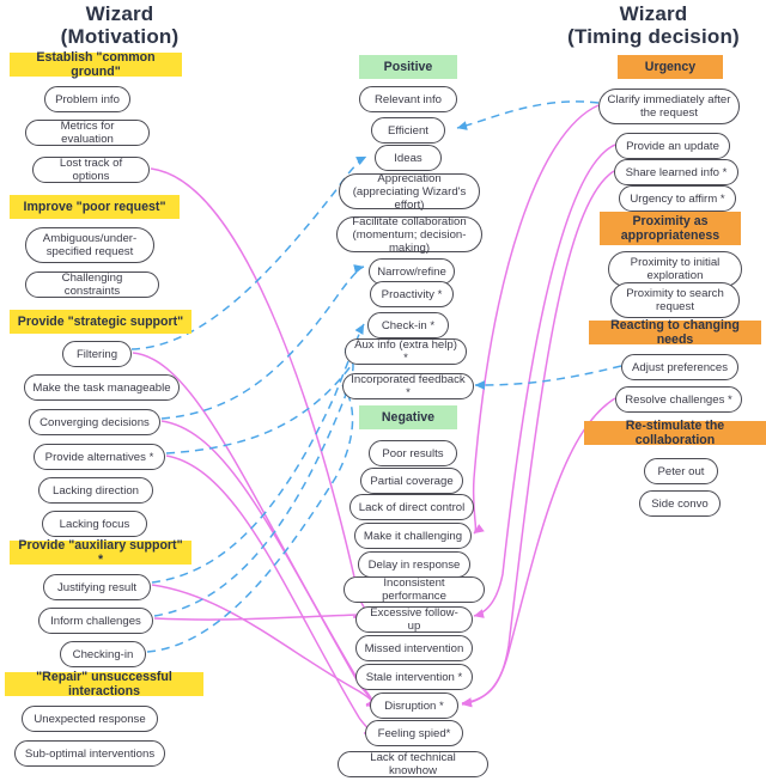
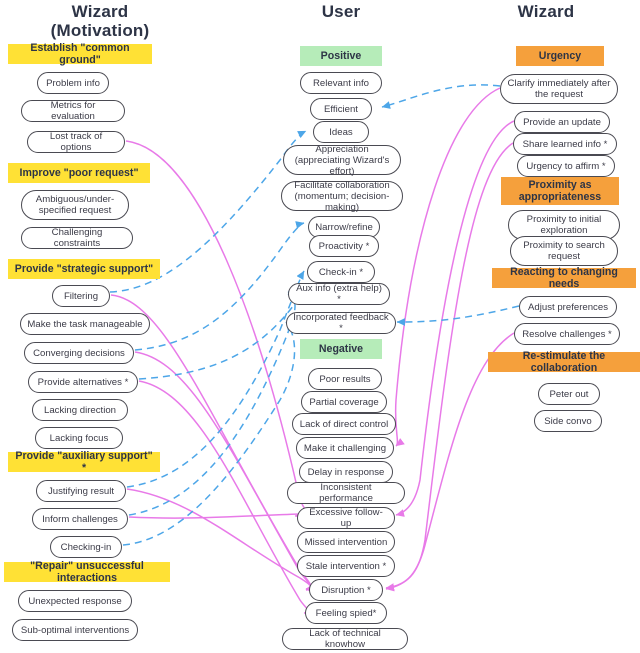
  Wizard
  (Motivation)
+ User
  Wizard
- (Timing decision)
  Establish "common ground"
  Improve "poor request"
  Provide "strategic support"
  Provide "auxiliary support" *
  "Repair" unsuccessful interactions
  Positive
  Negative
  Urgency
  Proximity as
  appropriateness
  Reacting to changing needs
  Re-stimulate the collaboration
  Problem info
  Metrics for evaluation
  Lost track of options
  Ambiguous/under-
  specified request
  Challenging constraints
  Filtering
  Make the task manageable
  Converging decisions
  Provide alternatives *
  Lacking direction
  Lacking focus
  Justifying result
  Inform challenges
  Checking-in
  Unexpected response
  Sub-optimal interventions
  Relevant info
  Efficient
  Ideas
  Appreciation
  (appreciating Wizard's effort)
  Facilitate collaboration
  (momentum; decision-making)
  Narrow/refine
  Proactivity *
  Check-in *
  Aux info (extra help) *
  Incorporated feedback *
  Poor results
  Partial coverage
  Lack of direct control
  Make it challenging
  Delay in response
  Inconsistent performance
  Excessive follow-up
  Missed intervention
  Stale intervention *
  Disruption *
  Feeling spied*
  Lack of technical knowhow
  Clarify immediately after
  the request
  Provide an update
  Share learned info *
  Urgency to affirm *
  Proximity to initial
  exploration
  Proximity to search
  request
  Adjust preferences
  Resolve challenges *
  Peter out
  Side convo
